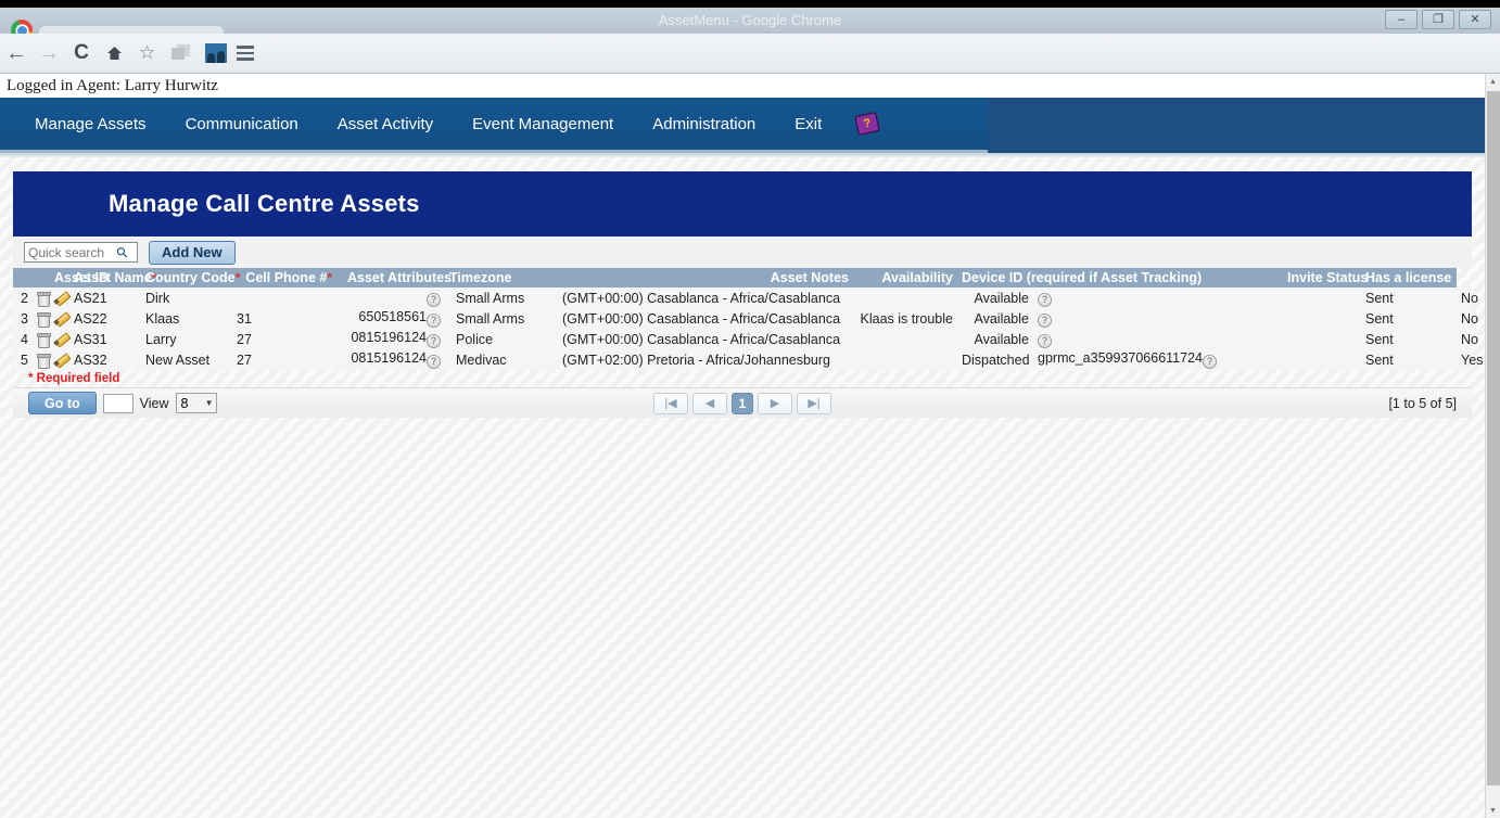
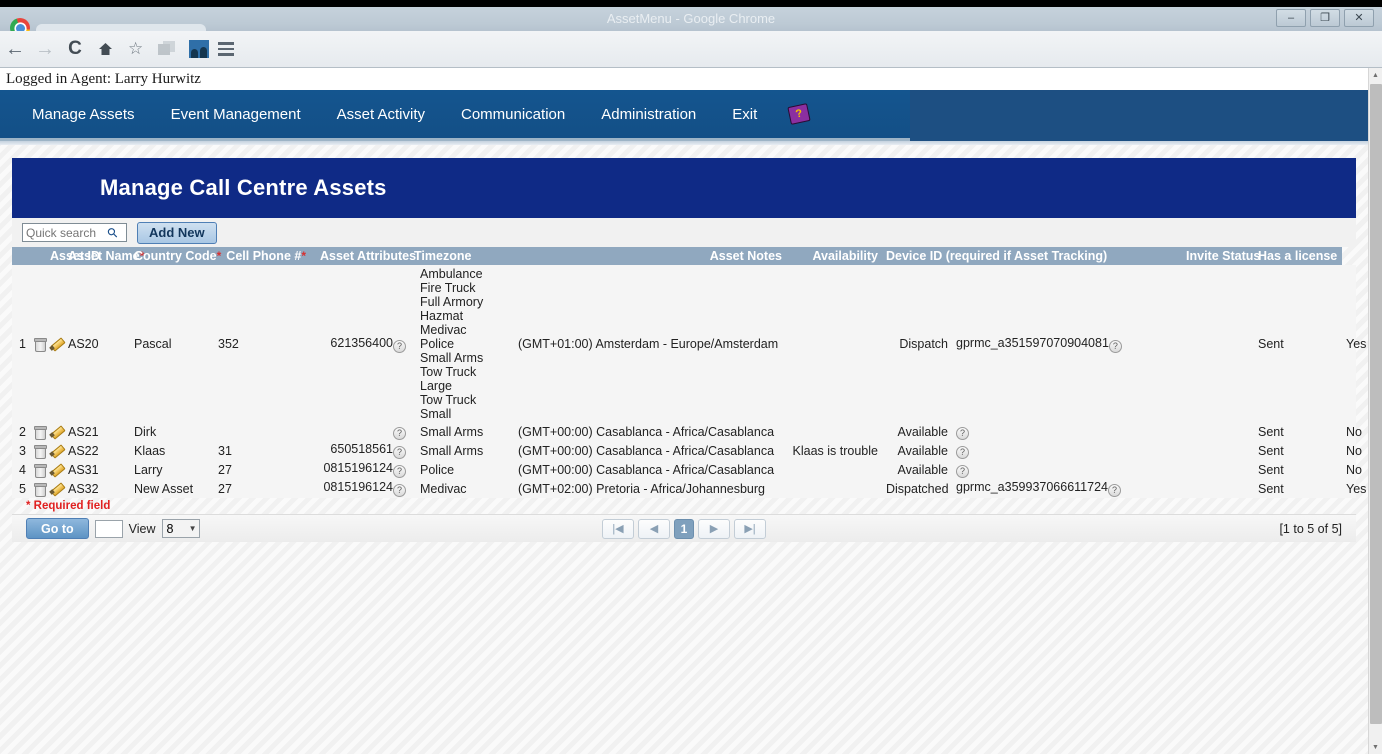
  AssetMenu - Google Chrome
  –
  ❐
  ✕
  ←
  →
  C
  ☆
  Logged in Agent: Larry Hurwitz
  Manage Assets
- Communication
+ Event Management
  Asset Activity
- Event Management
+ Communication
  Administration
  Exit
  Manage Call Centre Assets
  Quick search
  Add New
  	As	Asset Nam	Country Code*	Cell Phone #*	Asset Attributes	Timezone	Asset Notes	Availability	Device ID (required if Asset Tracking)	Invite Status	Has a license
+ 1			AS20	Pascal	352	621356400 ?	Ambulance Fire Truck Full Armory Hazmat Medivac Police Small Arms Tow Truck Large Tow Truck Small	(GMT+01:00) Amsterdam - Europe/Amsterdam		Dispatch	gprmc_a351597070904081 ?	Sent	Yes
  2			AS21	Dirk		?	Small Arms	(GMT+00:00) Casablanca - Africa/Casablanca		Available	?	Sent	No
  3			AS22	Klaas	31	650518561 ?	Small Arms	(GMT+00:00) Casablanca - Africa/Casablanca	Klaas is trouble	Available	?	Sent	No
  4			AS31	Larry	27	0815196124 ?	Police	(GMT+00:00) Casablanca - Africa/Casablanca		Available	?	Sent	No
  5			AS32	New Asset	27	0815196124 ?	Medivac	(GMT+02:00) Pretoria - Africa/Johannesburg		Dispatched	gprmc_a359937066611724 ?	Sent	Yes
  * Required field
  Go to
  View
  8
  ▼
  |◀
  ◀
  1
  ▶
  ▶|
  [1 to 5 of 5]
